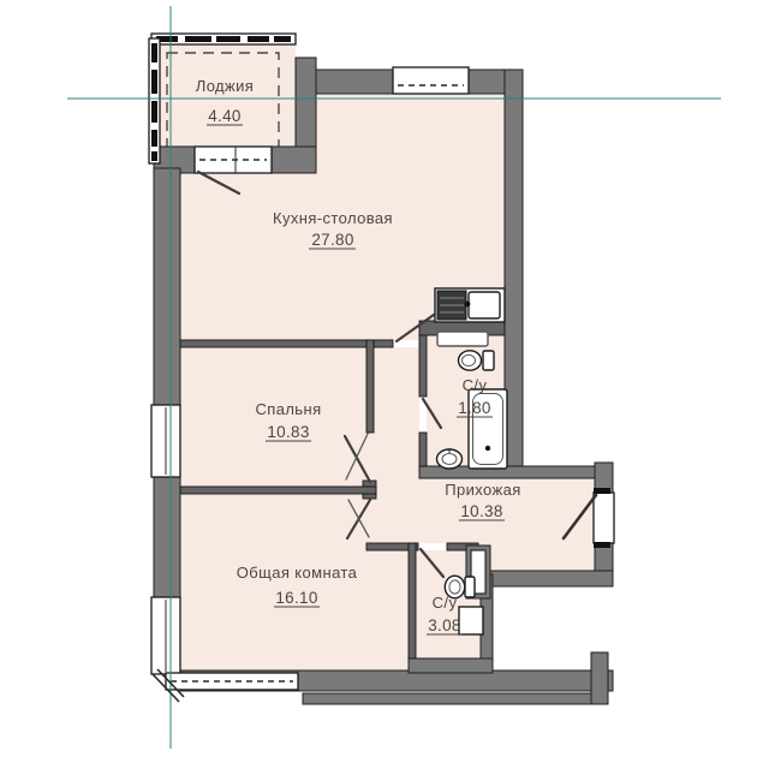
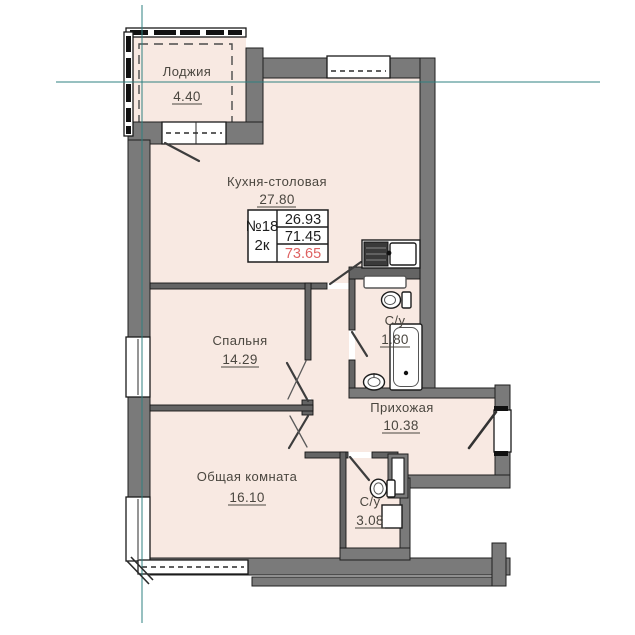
+ №18
+ 2к
+ 26.93
+ 71.45
+ 73.65
  Лоджия
  4.40
  Кухня-столовая
  27.80
  Спальня
- 10.83
+ 14.29
  С/у
  1.80
  Прихожая
  10.38
  Общая комната
  16.10
  С/у
  3.08
